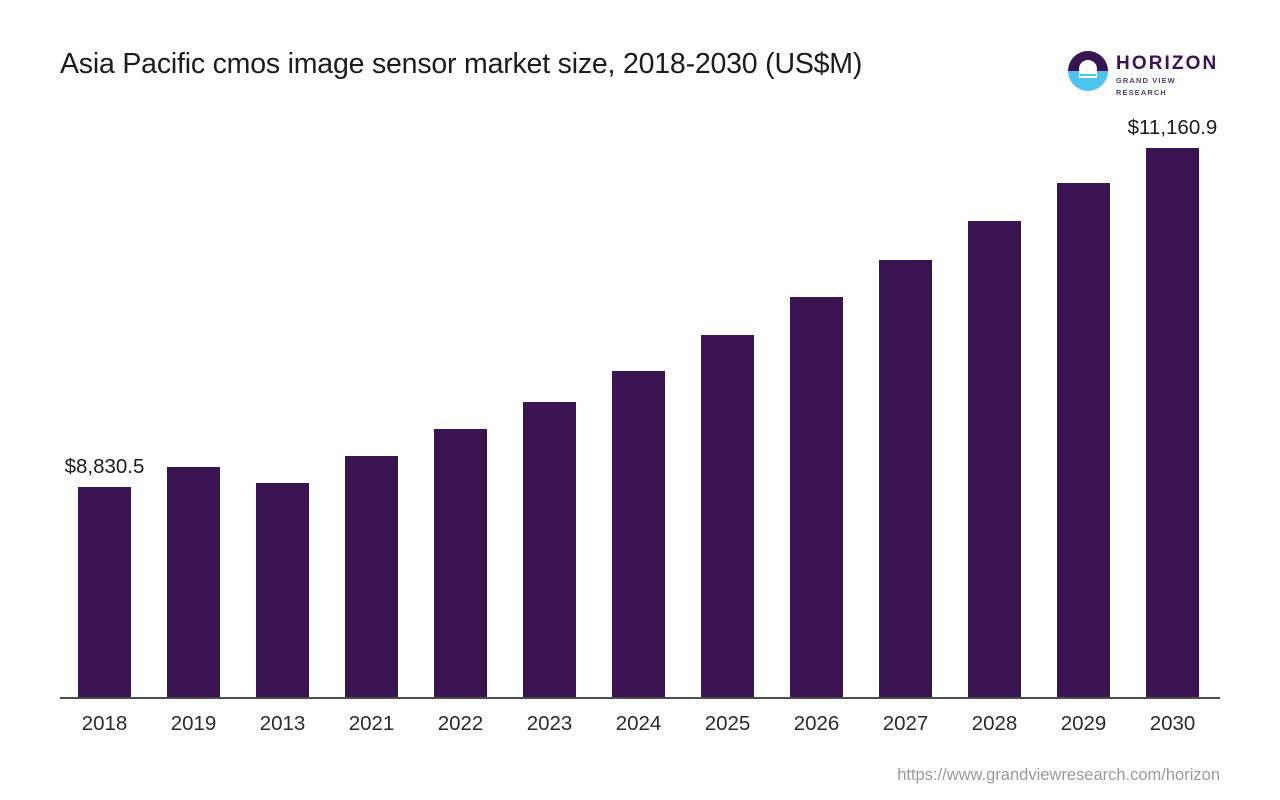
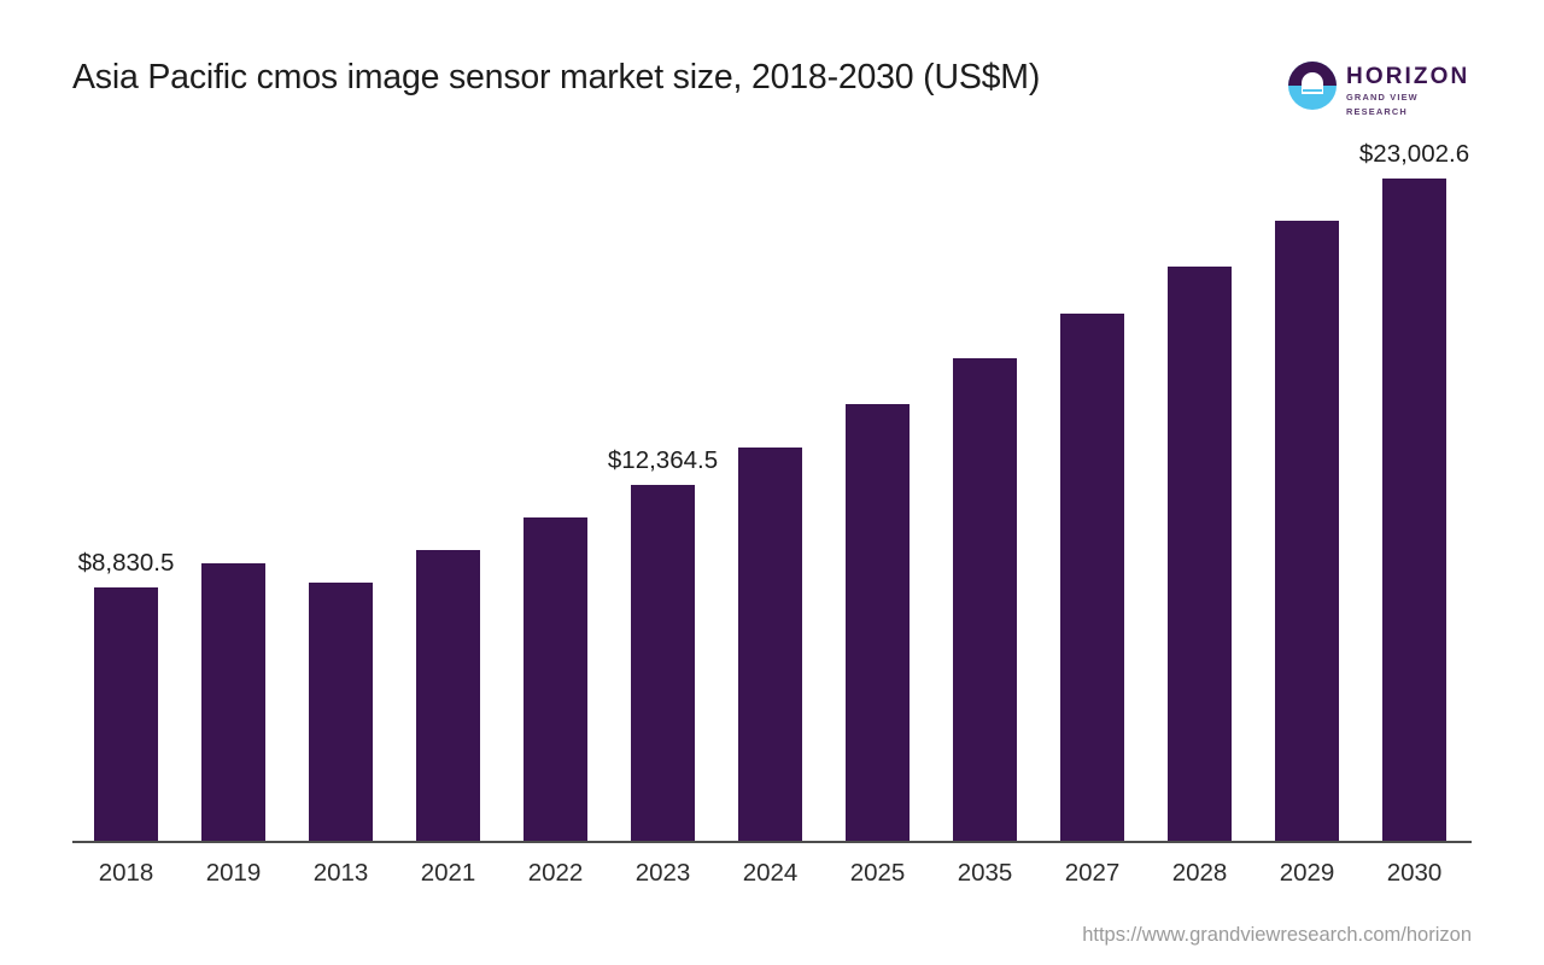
  Asia Pacific cmos image sensor market size, 2018-2030 (US$M)
  HORIZON
  GRAND VIEW RESEARCH
  $8,830.5
+ $12,364.5
- $11,160.9
+ $23,002.6
  2018
  2019
  2013
  2021
  2022
  2023
  2024
  2025
- 2026
+ 2035
  2027
  2028
  2029
  2030
  https://www.grandviewresearch.com/horizon
